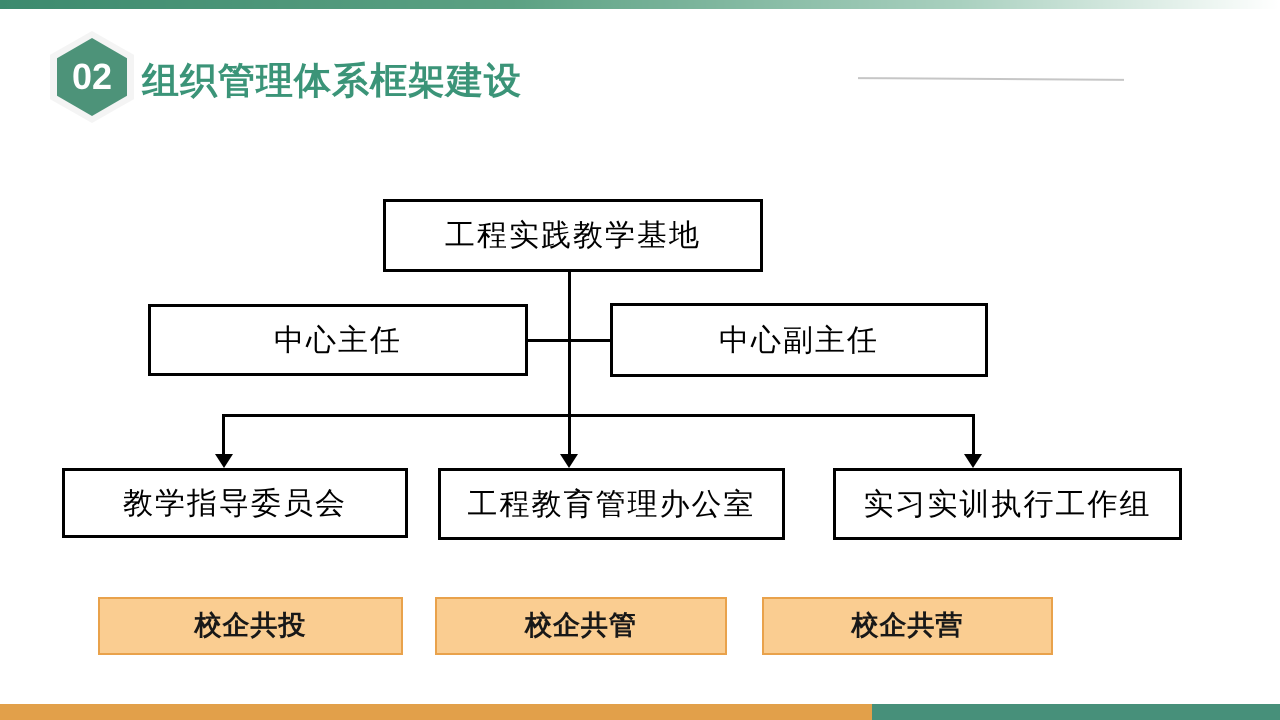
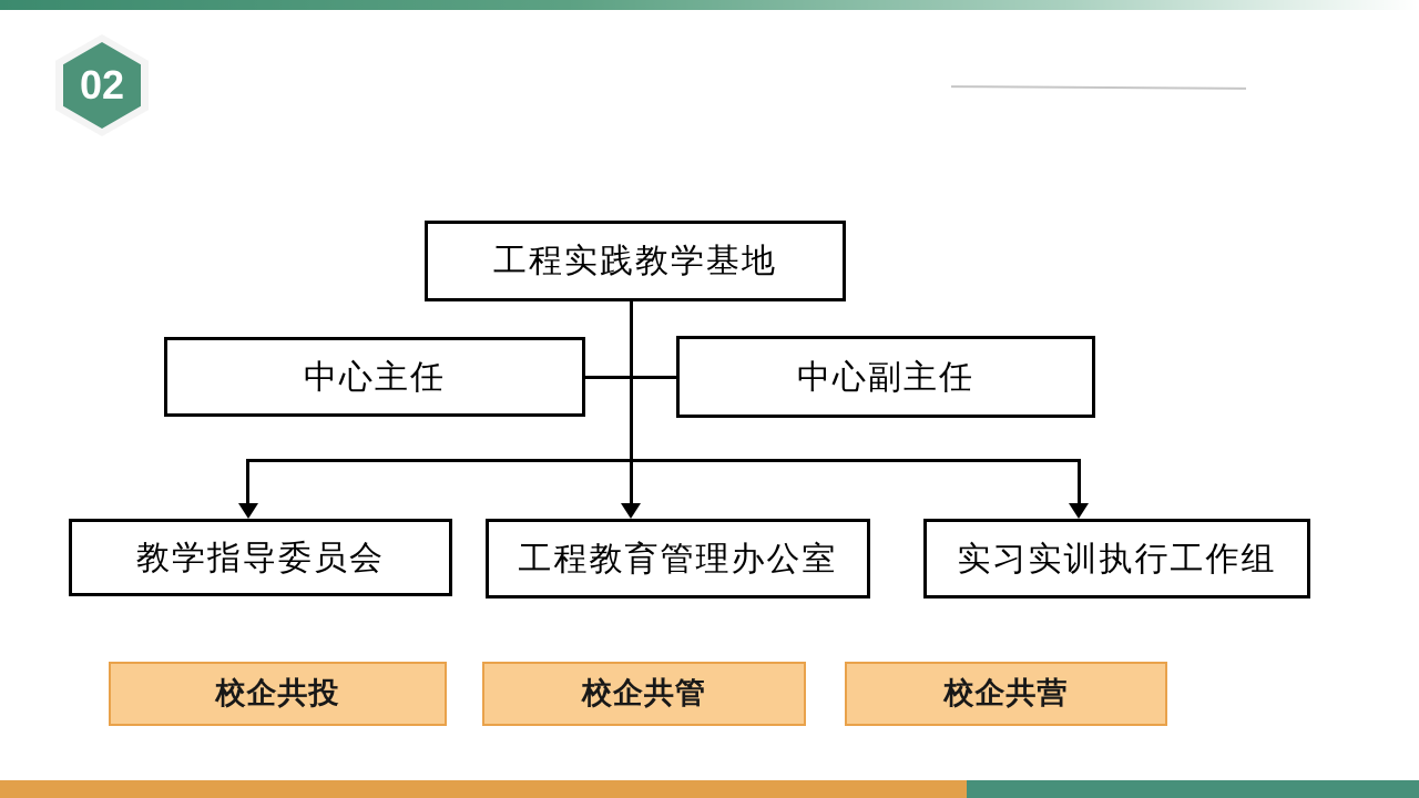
  02
- 组织管理体系框架建设
  工程实践教学基地
  中心主任
  中心副主任
  教学指导委员会
  工程教育管理办公室
  实习实训执行工作组
  校企共投
  校企共管
  校企共营
